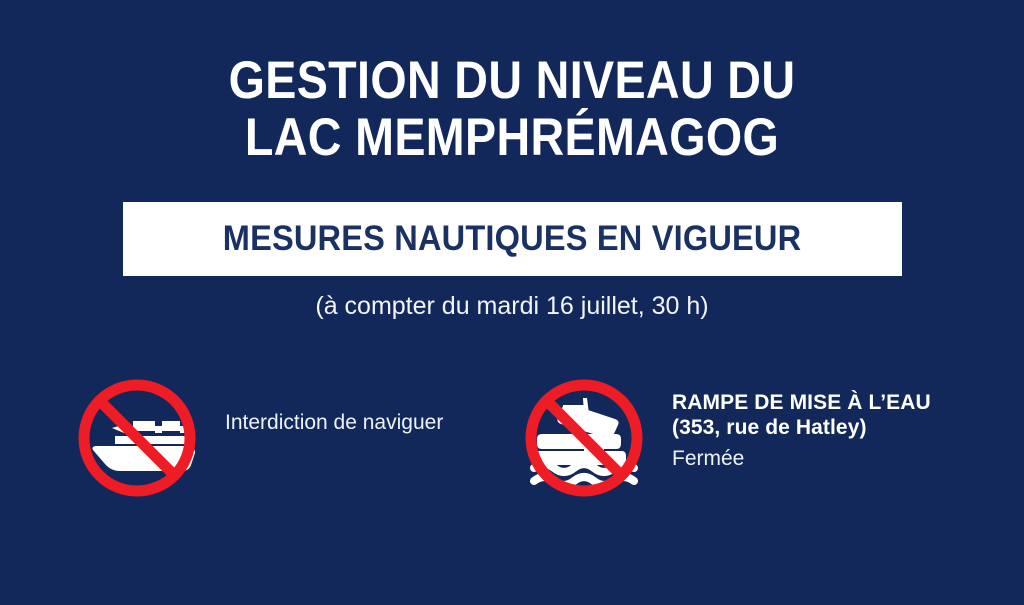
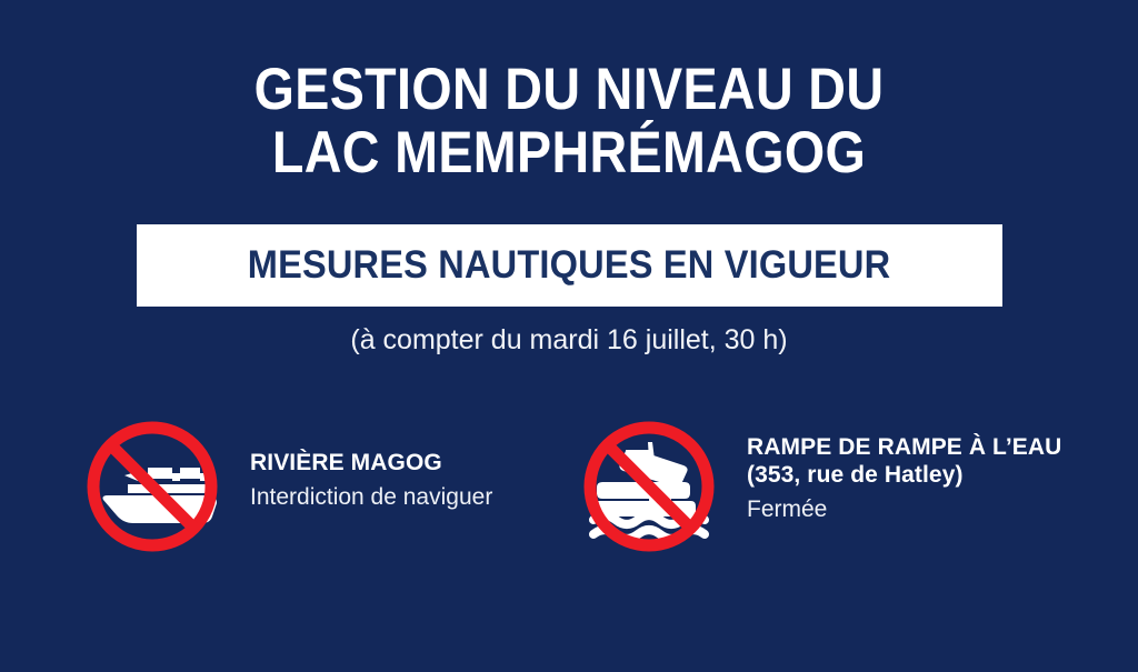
  GESTION DU NIVEAU DU
  LAC MEMPHRÉMAGOG
  MESURES NAUTIQUES EN VIGUEUR
  (à compter du mardi 16 juillet, 30 h)
+ RIVIÈRE MAGOG
  Interdiction de naviguer
- RAMPE DE MISE À L’EAU
+ RAMPE DE RAMPE À L’EAU
  (353, rue de Hatley)
  Fermée
